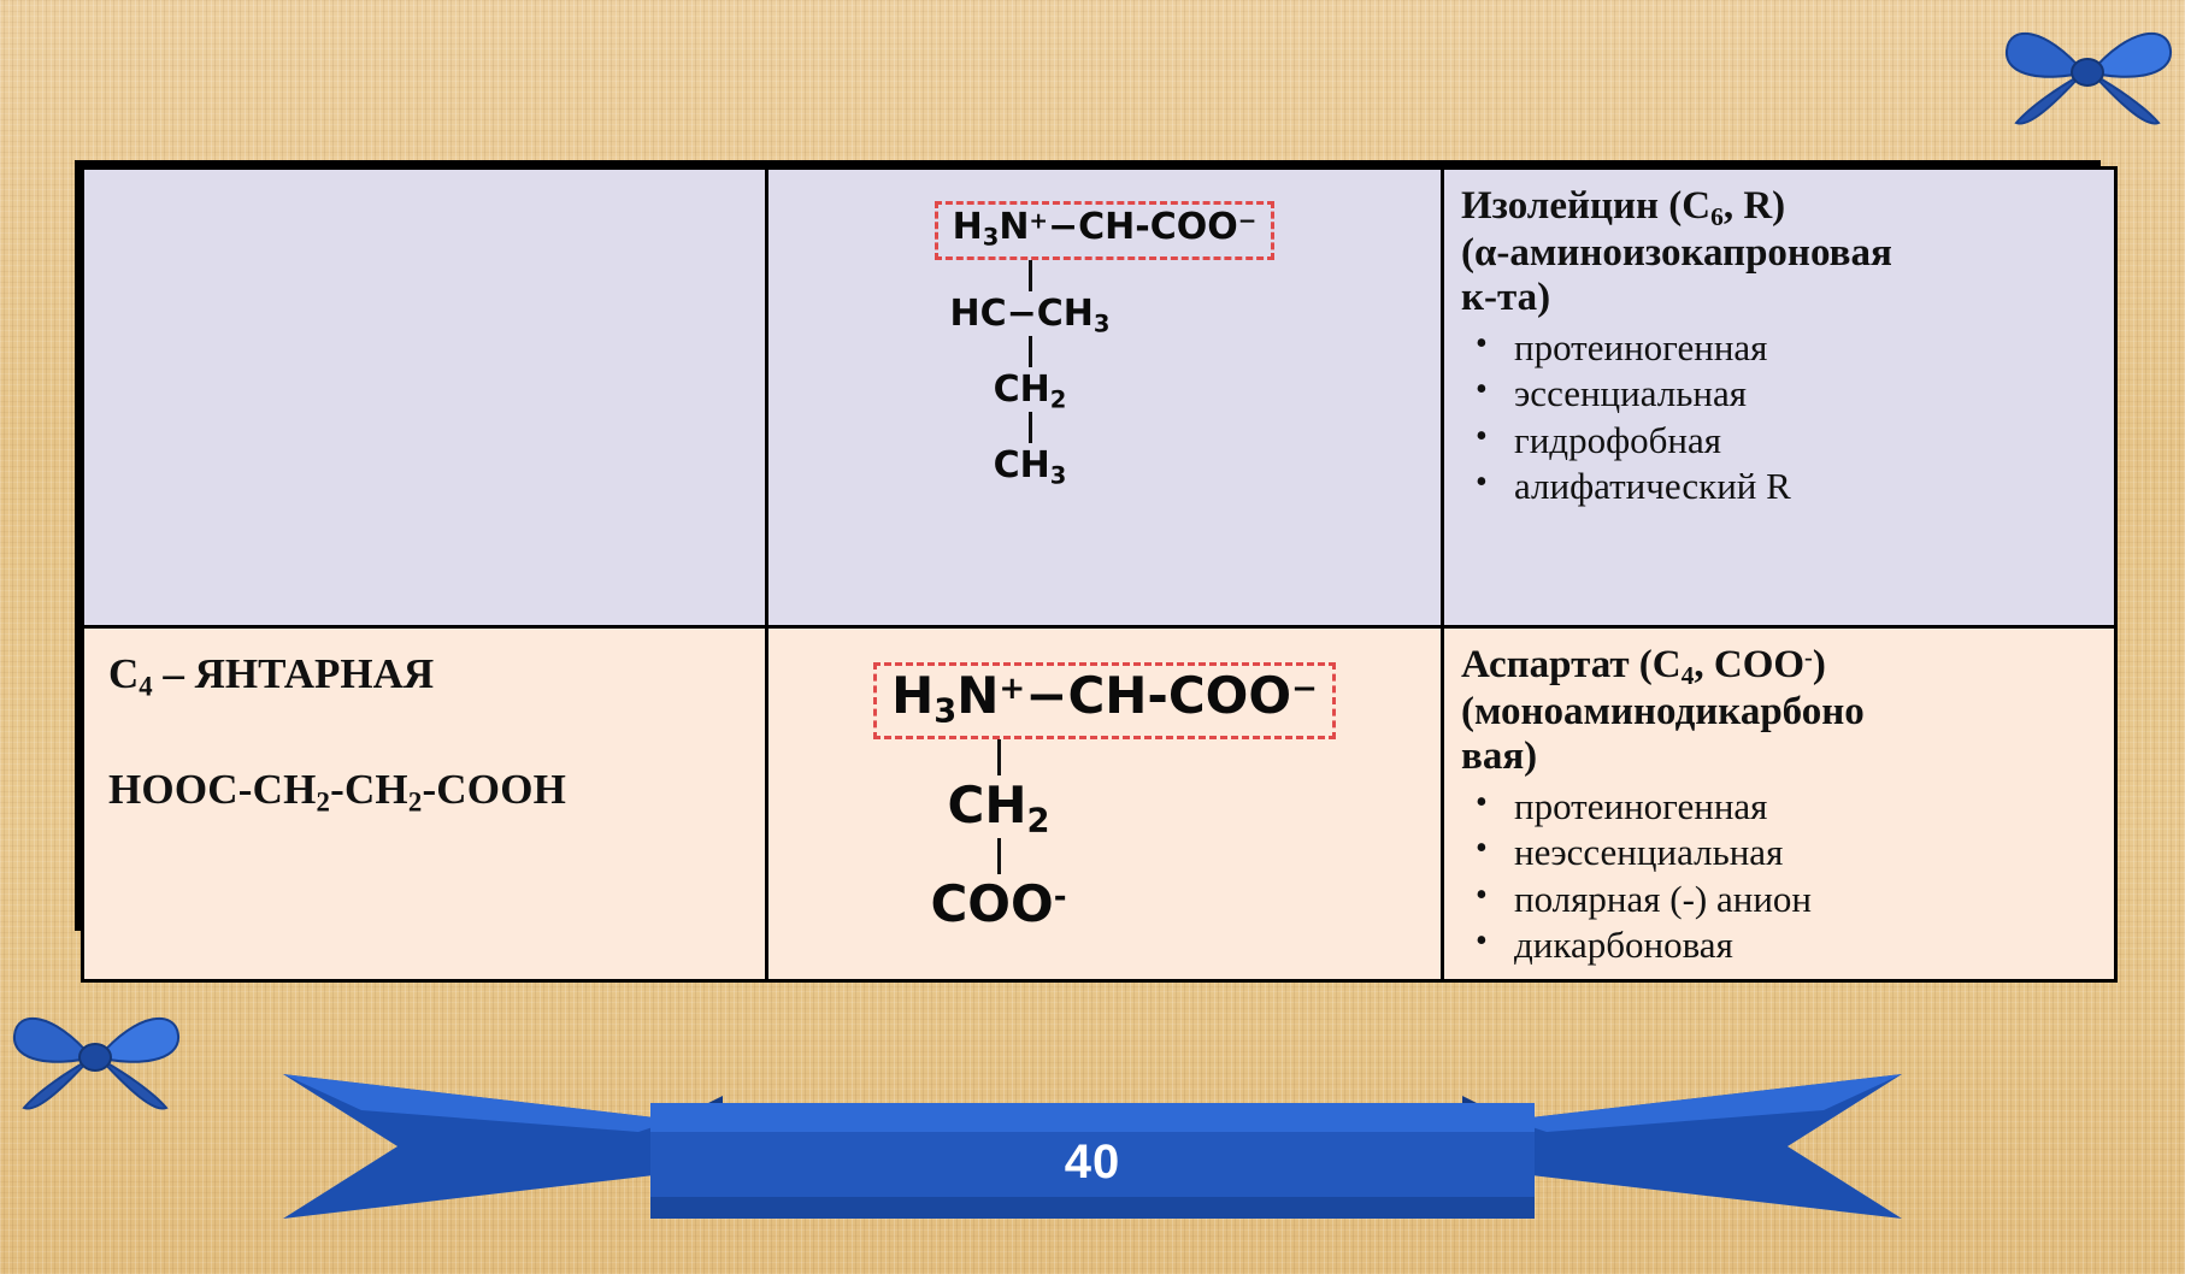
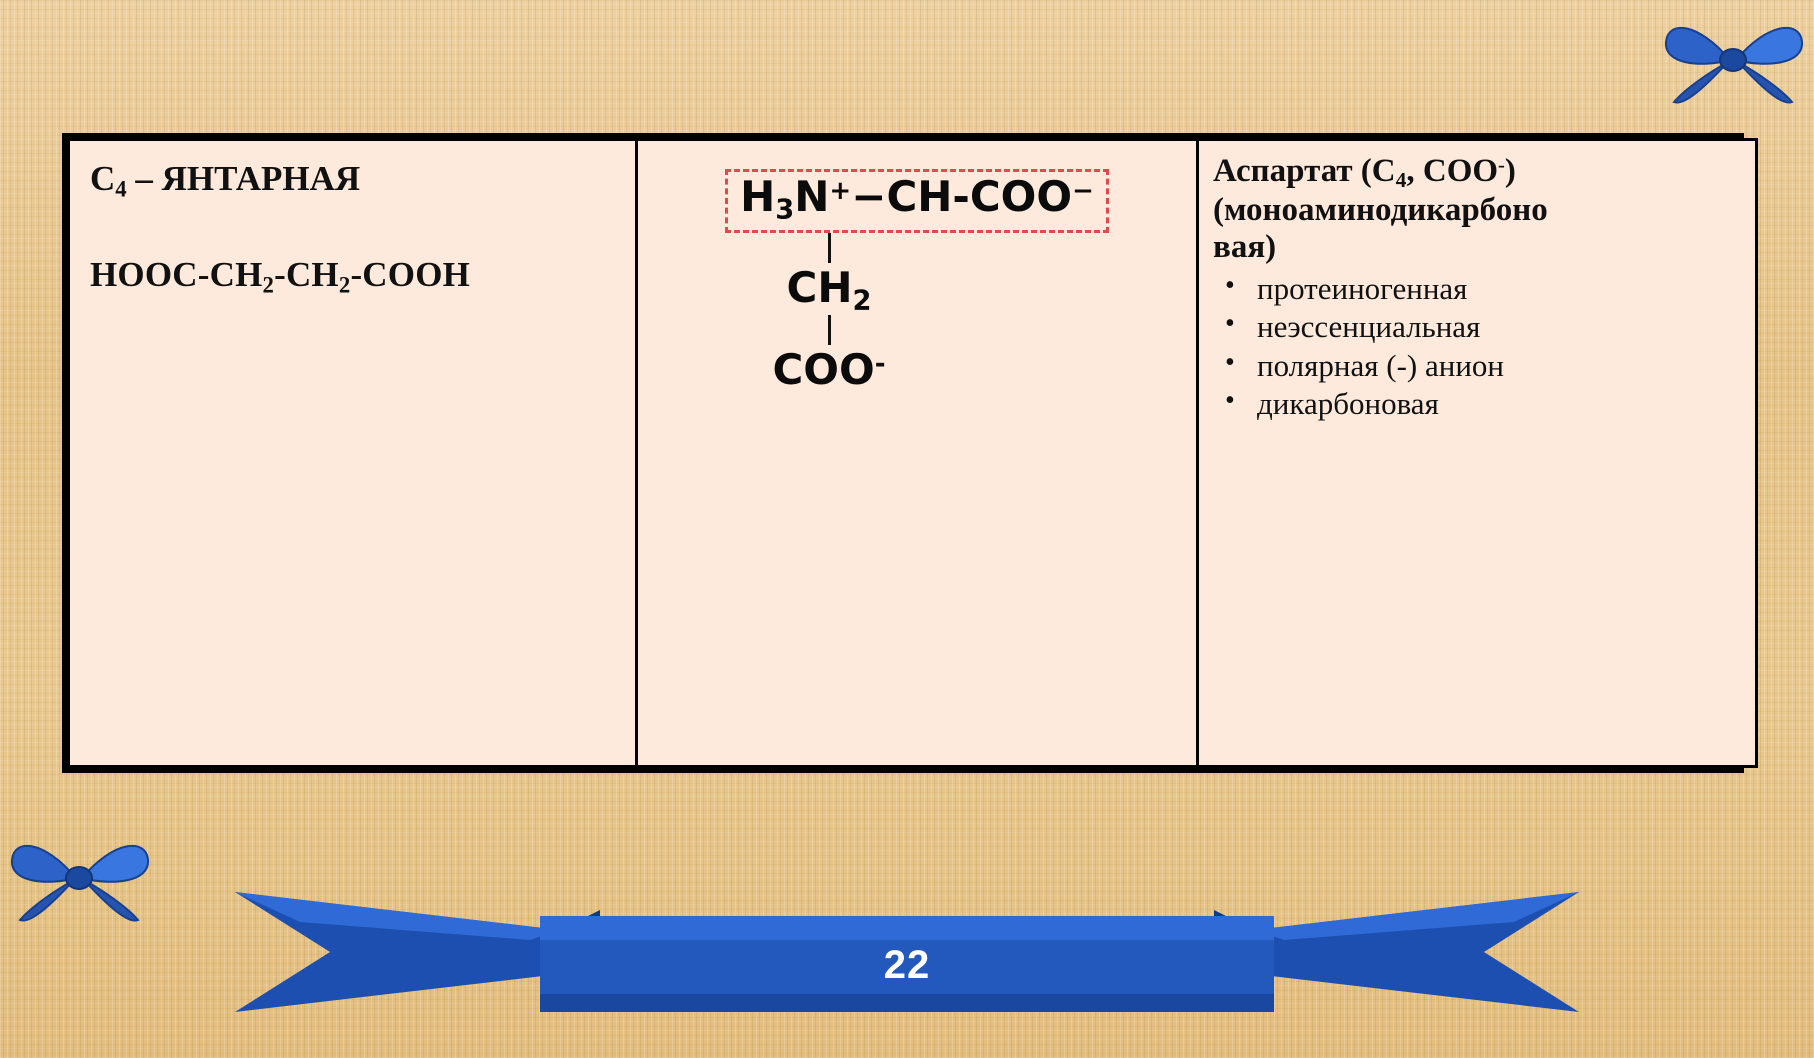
- 	H3N+−CH-COO− HC−CH3 CH2 CH3	Изолейцин (C6, R) (α-аминоизокапроновая к-та) • протеиногенная • эссенциальная • гидрофобная • алифатический R
  C4 – ЯНТАРНАЯ HOOC-CH2-CH2-COOH	H3N+−CH-COO− CH2 COO-	Аспартат (C4, COO-) (моноаминодикарбоно вая) • протеиногенная • неэссенциальная • полярная (-) анион • дикарбоновая
- 40
+ 22
